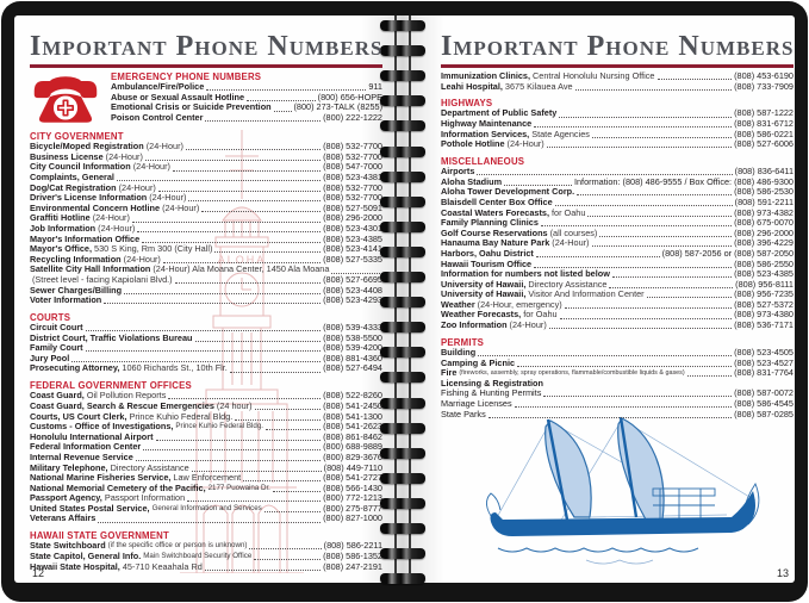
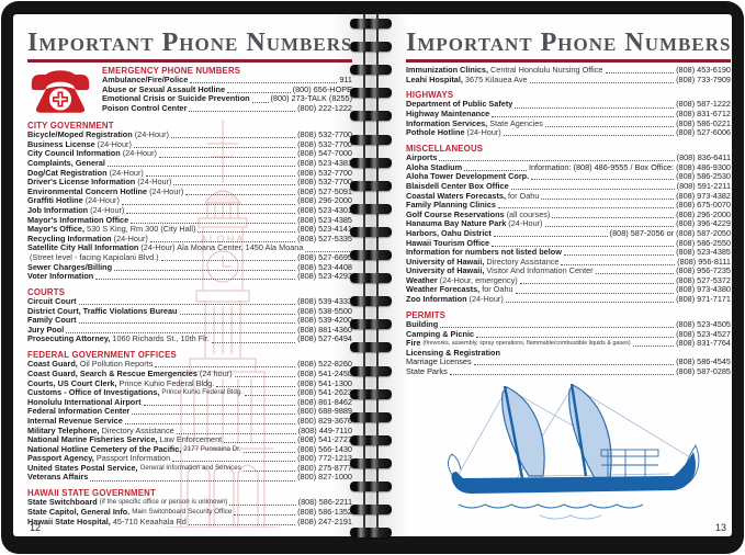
  Important Phone Numbers
  EMERGENCY PHONE NUMBERS
  Ambulance/Fire/Police
  911
  Abuse or Sexual Assault Hotline
  (800) 656-HOPE
  Emotional Crisis or Suicide Prevention
  (800) 273-TALK (8255)
  Poison Control Center
  (800) 222-1222
  CITY GOVERNMENT
  Bicycle/Moped Registration
  (24-Hour)
  (808) 532-7700
  Business License
  (24-Hour)
  (808) 532-7700
  City Council Information
  (24-Hour)
  (808) 547-7000
  Complaints, General
  (808) 523-4381
  Dog/Cat Registration
  (24-Hour)
  (808) 532-7700
  Driver's License Information
  (24-Hour)
  (808) 532-7700
  Environmental Concern Hotline
  (24-Hour)
  (808) 527-5091
  Graffiti Hotline
  (24-Hour)
  (808) 296-2000
  Job Information
  (24-Hour)
  (808) 523-4301
  Mayor's Information Office
  (808) 523-4385
  Mayor's Office,
  530 S King, Rm 300 (City Hall)
  (808) 523-4141
  Recycling Information
  (24-Hour)
  (808) 527-5335
  Satellite City Hall Information
  (24-Hour) Ala Moana Center, 1450 Ala Moana
  (Street level - facing Kapiolani Blvd.)
  (808) 527-6695
  Sewer Charges/Billing
  (808) 523-4408
  Voter Information
  (808) 523-4293
  COURTS
  Circuit Court
  (808) 539-4333
  District Court, Traffic Violations Bureau
  (808) 538-5500
  Family Court
  (808) 539-4200
  Jury Pool
  (808) 881-4360
  Prosecuting Attorney,
  1060 Richards St., 10th Flr.
  (808) 527-6494
  FEDERAL GOVERNMENT OFFICES
  Coast Guard,
  Oil Pollution Reports
  (808) 522-8260
  Coast Guard, Search & Rescue Emergencies
  (24 hour)
  (808) 541-2450
  Courts, US Court Clerk,
  Prince Kuhio Federal Bldg.
  (808) 541-1300
  Customs - Office of Investigations,
  (808) 541-2623
  Honolulu International Airport
  (808) 861-8462
  Federal Information Center
  (800) 688-9889
  Internal Revenue Service
  (800) 829-3676
  Military Telephone,
  Directory Assistance
  (808) 449-7110
  National Marine Fisheries Service,
  Law Enforcement
  (808) 541-2727
- National Memorial Cemetery of the Pacific,
+ National Hotline Cemetery of the Pacific,
  (808) 566-1430
  Passport Agency,
  Passport Information
  (800) 772-1213
  United States Postal Service,
  (800) 275-8777
  Veterans Affairs
  (800) 827-1000
  HAWAII STATE GOVERNMENT
  State Switchboard
  (808) 586-2211
  State Capitol, General Info.
  (808) 586-1352
  Hawaii State Hospital,
  45-710 Keaahala Rd
  (808) 247-2191
  ALOHA
  12
  Important Phone Numbers
  Immunization Clinics,
  Central Honolulu Nursing Office
  (808) 453-6190
  Leahi Hospital,
  3675 Kilauea Ave
  (808) 733-7909
  HIGHWAYS
  Department of Public Safety
  (808) 587-1222
  Highway Maintenance
  (808) 831-6712
  Information Services,
  State Agencies
  (808) 586-0221
  Pothole Hotline
  (24-Hour)
  (808) 527-6006
  MISCELLANEOUS
  Airports
  (808) 836-6411
  Aloha Stadium
  Information: (808) 486-9555 / Box Office: (808) 486-9300
  Aloha Tower Development Corp.
  (808) 586-2530
  Blaisdell Center Box Office
  (808) 591-2211
  Coastal Waters Forecasts,
  for Oahu
  (808) 973-4382
  Family Planning Clinics
  (808) 675-0070
  Golf Course Reservations
  (all courses)
  (808) 296-2000
  Hanauma Bay Nature Park
  (24-Hour)
  (808) 396-4229
  Harbors, Oahu District
  (808) 587-2056 or (808) 587-2050
  Hawaii Tourism Office
  (808) 586-2550
  Information for numbers not listed below
  (808) 523-4385
  University of Hawaii,
  Directory Assistance
  (808) 956-8111
  University of Hawaii,
  Visitor And Information Center
  (808) 956-7235
  Weather
  (24-Hour, emergency)
  (808) 527-5372
  Weather Forecasts,
  for Oahu
  (808) 973-4380
  Zoo Information
  (24-Hour)
- (808) 536-7171
+ (808) 971-7171
  PERMITS
  Building
  (808) 523-4505
  Camping & Picnic
  (808) 523-4527
  Fire
  (808) 831-7764
  Licensing & Registration
- Fishing & Hunting Permits
- (808) 587-0072
  Marriage Licenses
  (808) 586-4545
  State Parks
  (808) 587-0285
  13
